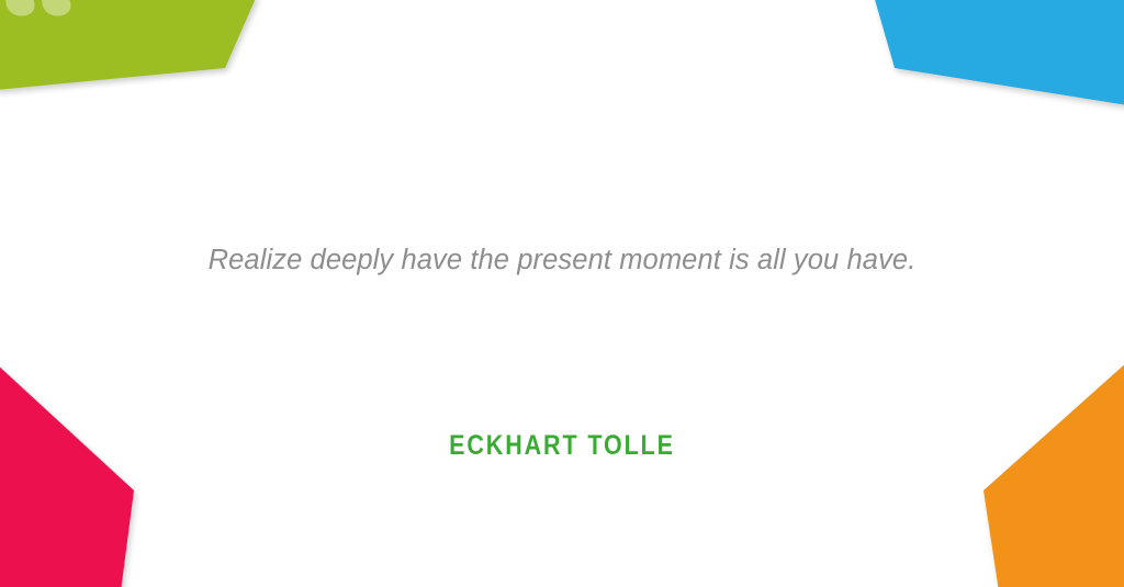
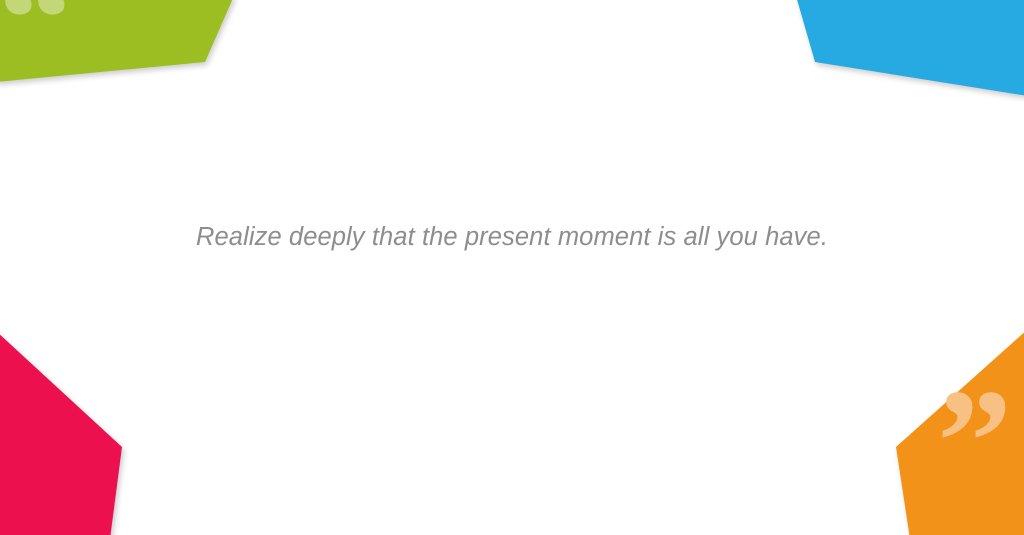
  “
+ ”
- Realize deeply have the present moment is all you have.
+ Realize deeply that the present moment is all you have.
- ECKHART TOLLE
